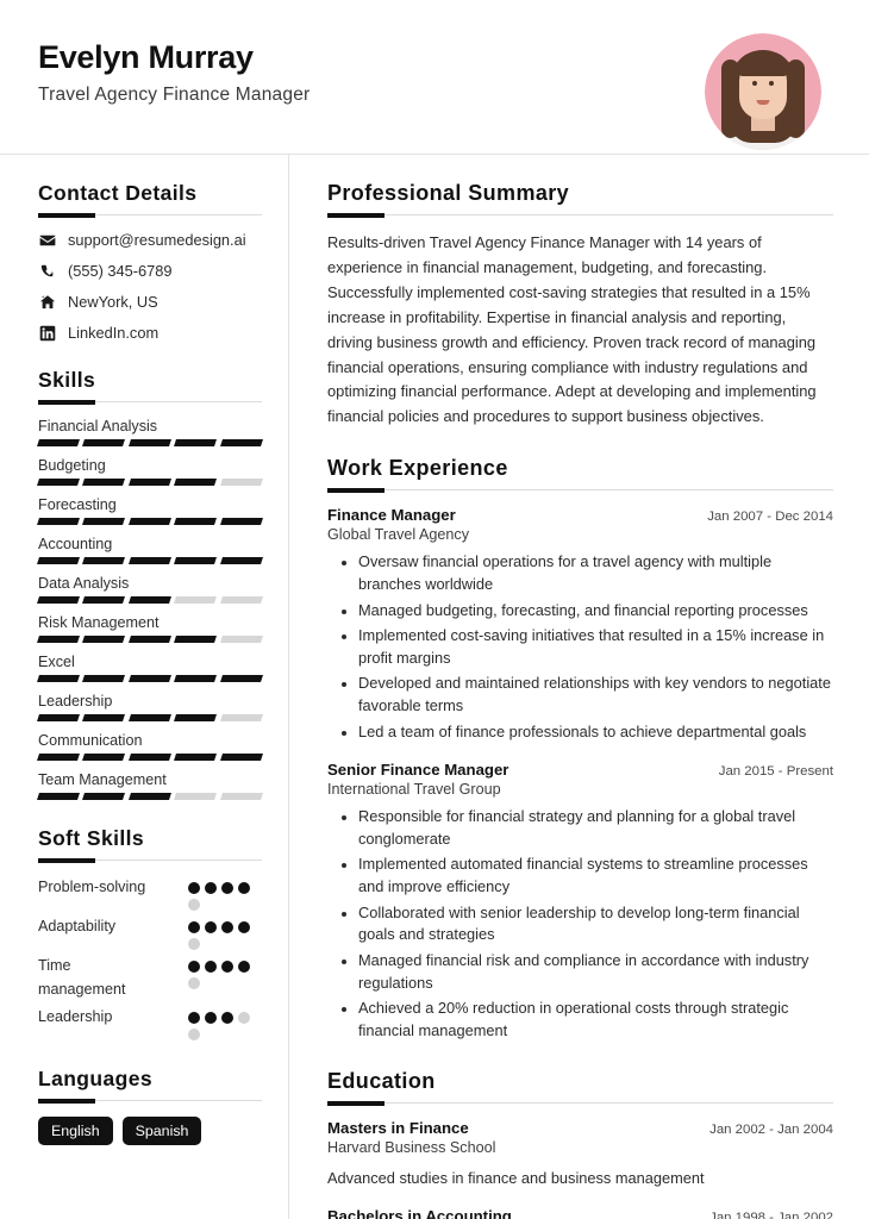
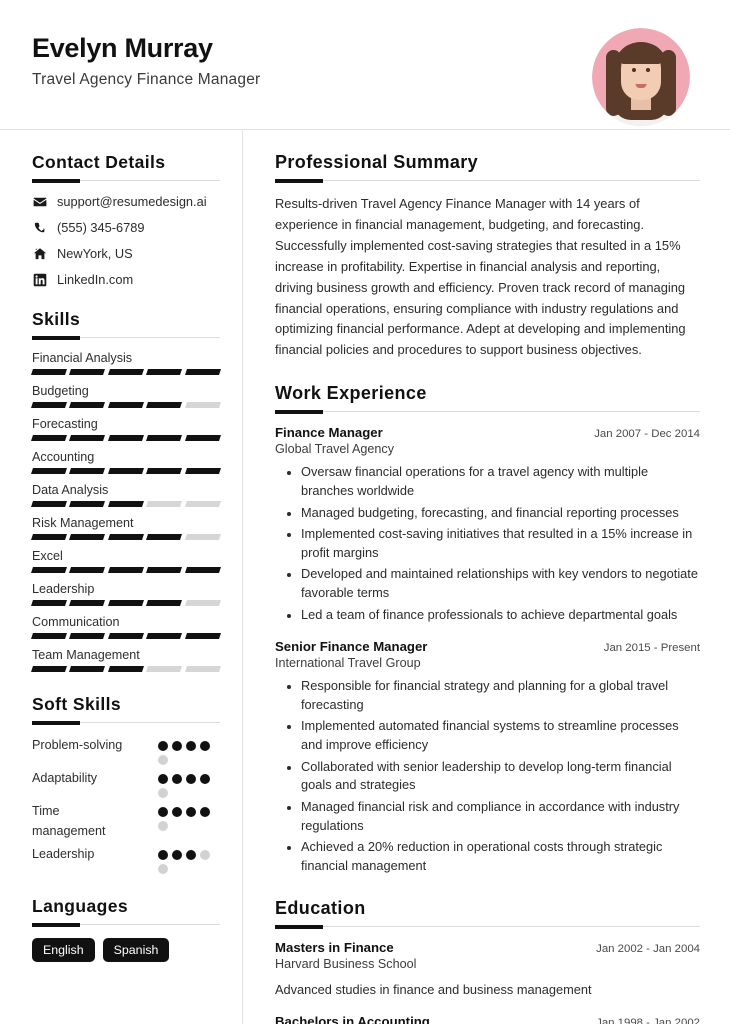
  Evelyn Murray
  Travel Agency Finance Manager
  Contact Details
  support@resumedesign.ai
  (555) 345-6789
  NewYork, US
  LinkedIn.com
  Skills
  Financial Analysis
  Budgeting
  Forecasting
  Accounting
  Data Analysis
  Risk Management
  Excel
  Leadership
  Communication
  Team Management
  Soft Skills
  Problem-solving
  Adaptability
  Time management
  Leadership
  Languages
  English
  Spanish
  Professional Summary
  Results-driven Travel Agency Finance Manager with 14 years of experience in financial management, budgeting, and forecasting. Successfully implemented cost-saving strategies that resulted in a 15% increase in profitability. Expertise in financial analysis and reporting, driving business growth and efficiency. Proven track record of managing financial operations, ensuring compliance with industry regulations and optimizing financial performance. Adept at developing and implementing financial policies and procedures to support business objectives.
  Work Experience
  Finance Manager
  Jan 2007 - Dec 2014
  Global Travel Agency
  Oversaw financial operations for a travel agency with multiple branches worldwide
  Managed budgeting, forecasting, and financial reporting processes
  Implemented cost-saving initiatives that resulted in a 15% increase in profit margins
  Developed and maintained relationships with key vendors to negotiate favorable terms
  Led a team of finance professionals to achieve departmental goals
  Senior Finance Manager
  Jan 2015 - Present
  International Travel Group
- Responsible for financial strategy and planning for a global travel conglomerate
+ Responsible for financial strategy and planning for a global travel forecasting
  Implemented automated financial systems to streamline processes and improve efficiency
  Collaborated with senior leadership to develop long-term financial goals and strategies
  Managed financial risk and compliance in accordance with industry regulations
  Achieved a 20% reduction in operational costs through strategic financial management
  Education
  Masters in Finance
  Jan 2002 - Jan 2004
  Harvard Business School
  Advanced studies in finance and business management
  Bachelors in Accounting
  Jan 1998 - Jan 2002
